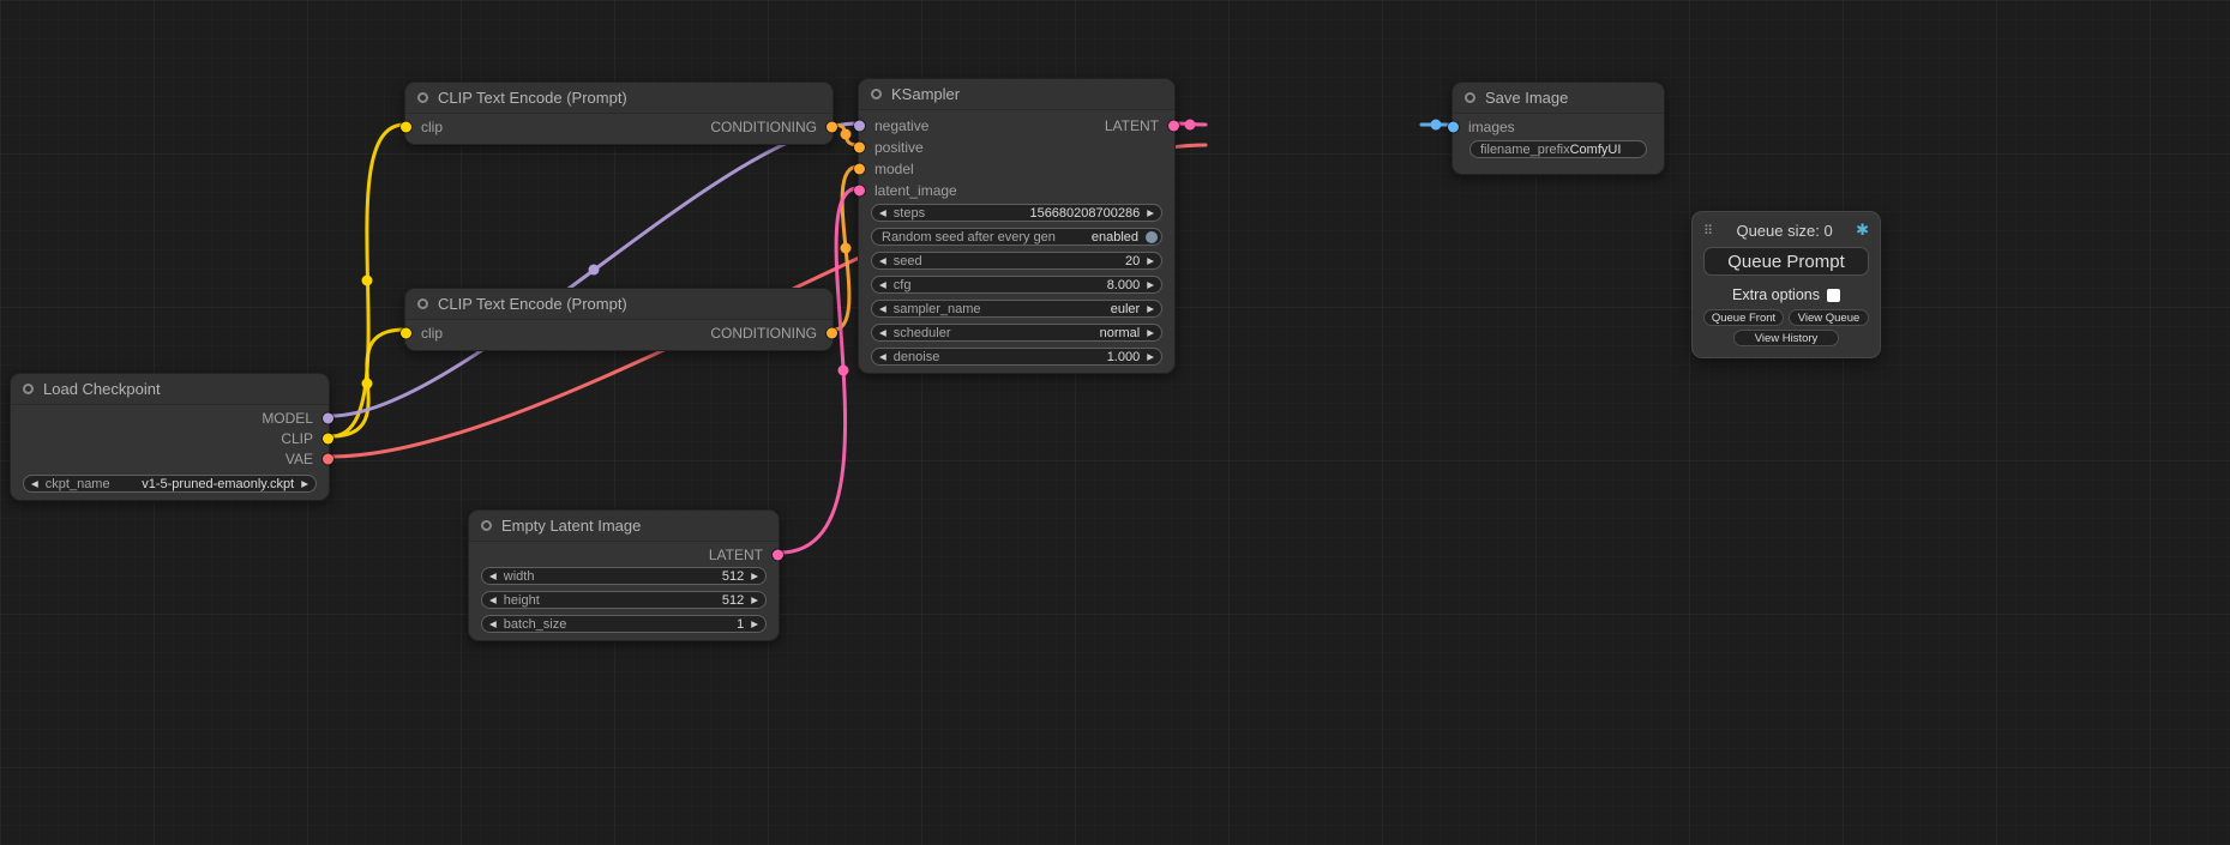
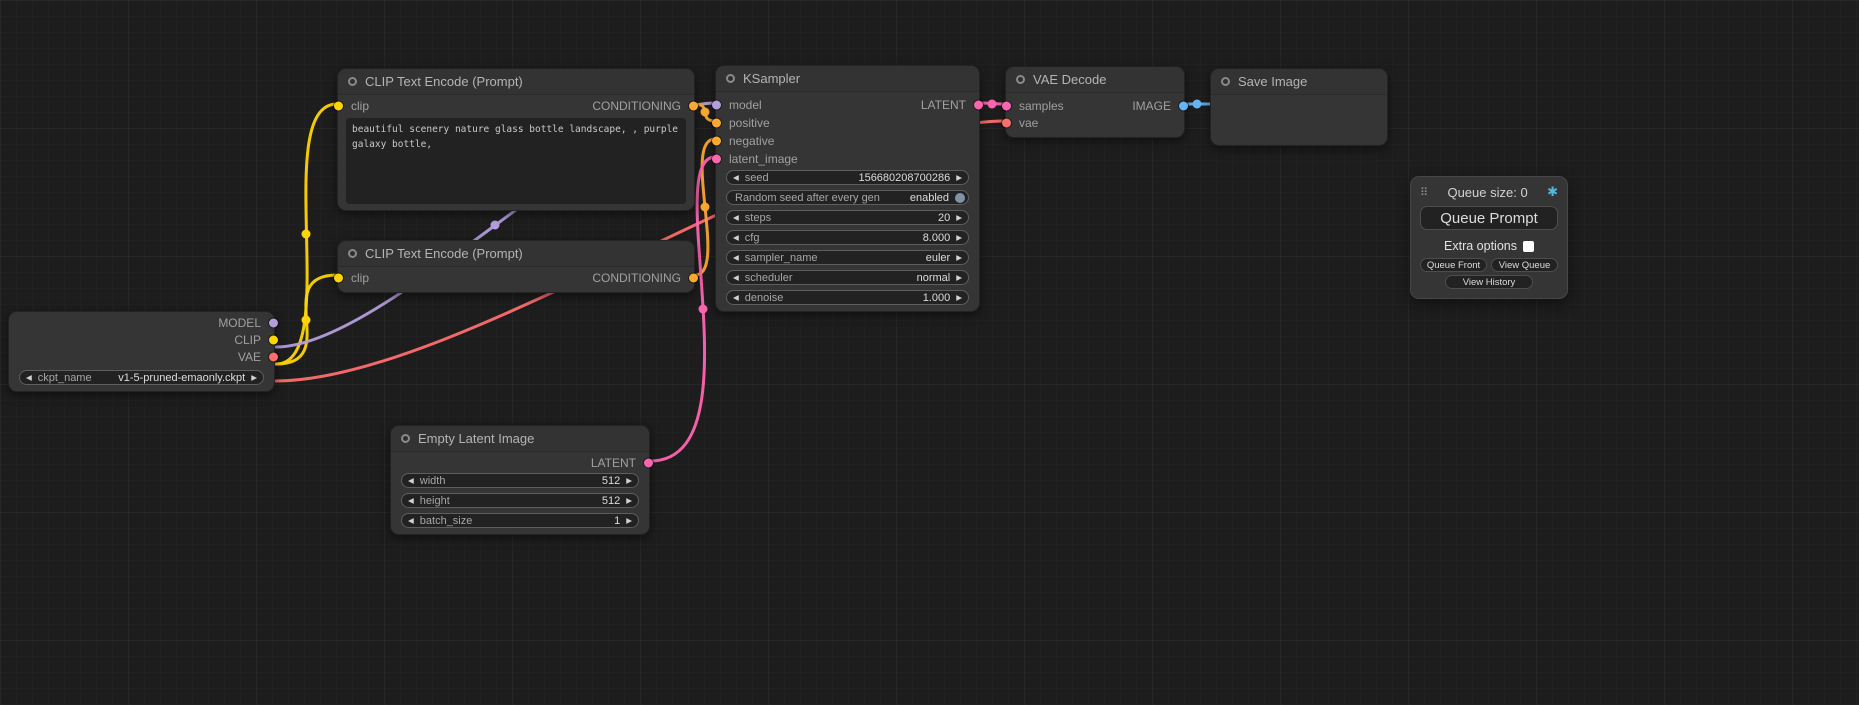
- Load Checkpoint
  MODEL
  CLIP
  VAE
  ◀
  ckpt_name
  v1-5-pruned-emaonly.ckpt
  ▶
  CLIP Text Encode (Prompt)
  clip
  CONDITIONING
+ beautiful scenery nature glass bottle landscape, , purple galaxy bottle,
  CLIP Text Encode (Prompt)
  clip
  CONDITIONING
  Empty Latent Image
  LATENT
  ◀
  width
  512
  ▶
  ◀
  height
  512
  ▶
  ◀
  batch_size
  1
  ▶
  KSampler
- negative
+ model
  LATENT
  positive
- model
+ negative
  latent_image
  ◀
- steps
+ seed
  156680208700286
  ▶
  Random seed after every gen
  enabled
  ◀
- seed
+ steps
  20
  ▶
  ◀
  cfg
  8.000
  ▶
  ◀
  sampler_name
  euler
  ▶
  ◀
  scheduler
  normal
  ▶
  ◀
  denoise
  1.000
  ▶
+ VAE Decode
+ samples
+ IMAGE
+ vae
  Save Image
- images
- filename_prefix
- ComfyUI
  ⠿
  Queue size: 0
  ✱
  Queue Prompt
  Extra options
  Queue Front
  View Queue
  View History
